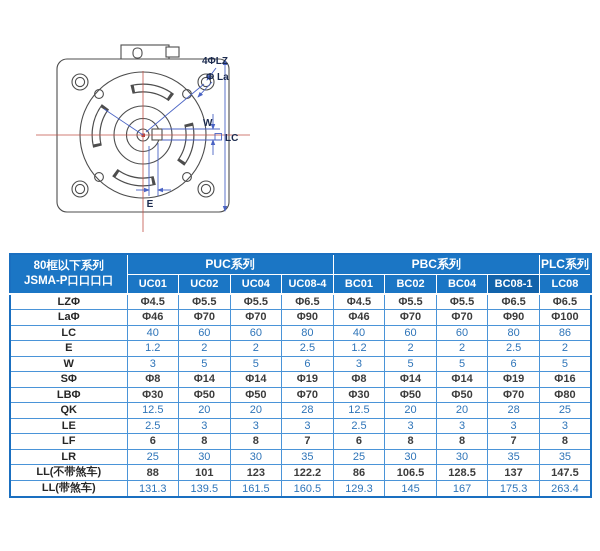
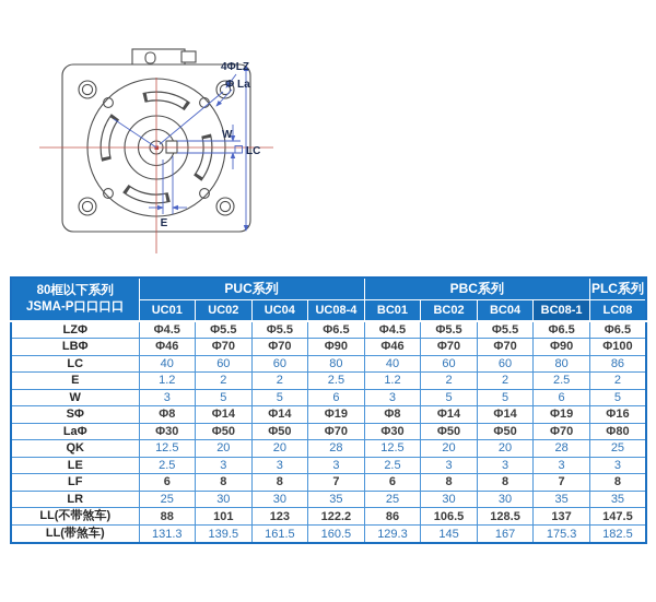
  4ΦLZ
  Φ La
  W
  LC
  E
  80框以下系列JSMA-P口口口口	PUC系列	PBC系列	PLC系列
  UC01	UC02	UC04	UC08-4	BC01	BC02	BC04	BC08-1	LC08
  LZΦ	Φ4.5	Φ5.5	Φ5.5	Φ6.5	Φ4.5	Φ5.5	Φ5.5	Φ6.5	Φ6.5
- LaΦ	Φ46	Φ70	Φ70	Φ90	Φ46	Φ70	Φ70	Φ90	Φ100
+ LBΦ	Φ46	Φ70	Φ70	Φ90	Φ46	Φ70	Φ70	Φ90	Φ100
  LC	40	60	60	80	40	60	60	80	86
  E	1.2	2	2	2.5	1.2	2	2	2.5	2
  W	3	5	5	6	3	5	5	6	5
  SΦ	Φ8	Φ14	Φ14	Φ19	Φ8	Φ14	Φ14	Φ19	Φ16
- LBΦ	Φ30	Φ50	Φ50	Φ70	Φ30	Φ50	Φ50	Φ70	Φ80
+ LaΦ	Φ30	Φ50	Φ50	Φ70	Φ30	Φ50	Φ50	Φ70	Φ80
  QK	12.5	20	20	28	12.5	20	20	28	25
  LE	2.5	3	3	3	2.5	3	3	3	3
  LF	6	8	8	7	6	8	8	7	8
  LR	25	30	30	35	25	30	30	35	35
  LL(不带煞车)	88	101	123	122.2	86	106.5	128.5	137	147.5
- LL(带煞车)	131.3	139.5	161.5	160.5	129.3	145	167	175.3	263.4
+ LL(带煞车)	131.3	139.5	161.5	160.5	129.3	145	167	175.3	182.5
